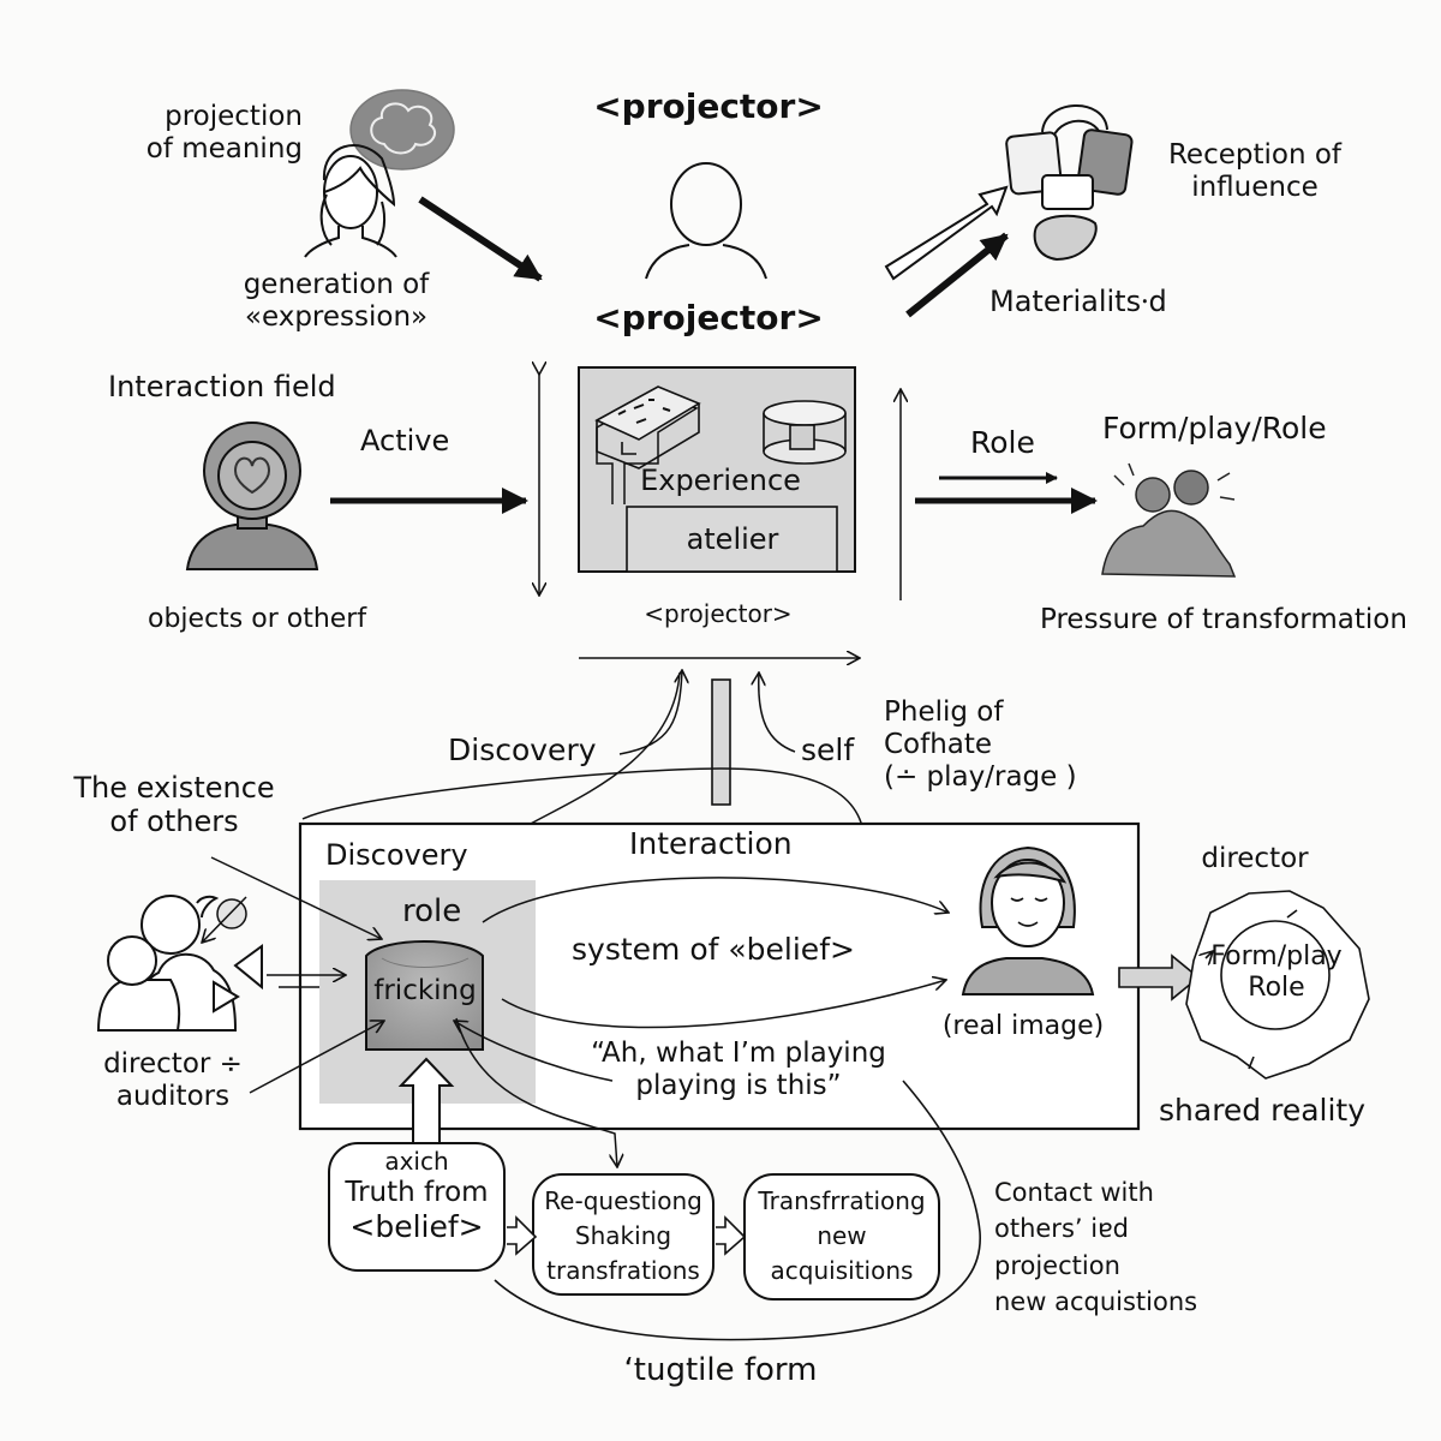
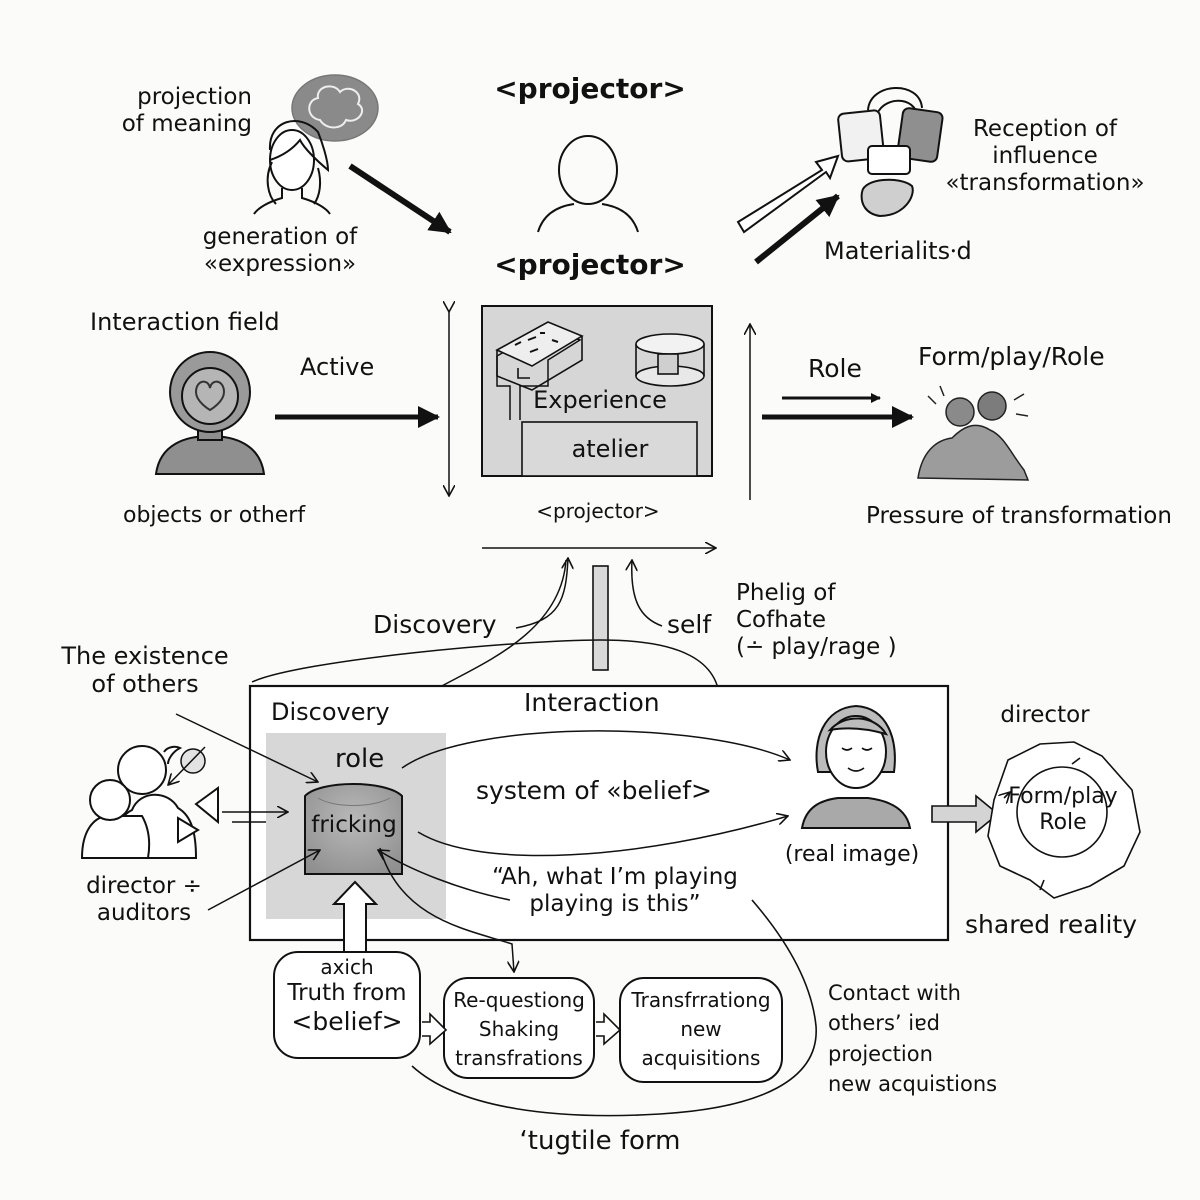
  projection
  of meaning
  generation of
  «expression»
  <projector>
  <projector>
  Reception of
  influence
+ «transformation»
  Materialits⸱d
  Interaction field
  Active
  objects or otherf
  Experience
  atelier
  <projector>
  Role
  Form/play/Role
  Pressure of transformation
  Discovery
  self
  Phelig of
  Cofhate
  (∸ play/rage )
  The existence
  of others
  director ÷
  auditors
  Discovery
  Interaction
  role
  fricking
  system of «belief>
  “Ah, what I’m playing
  playing is this”
  (real image)
  director
  Form/play
  Role
  shared reality
  Contact with
  others’ iɐd
  projection
  new acquistions
  axich
  Truth from
  <belief>
  Re-questiong
  Shaking
  transfrations
  Transfrrationg
  new
  acquisitions
  ‘tugtile form
